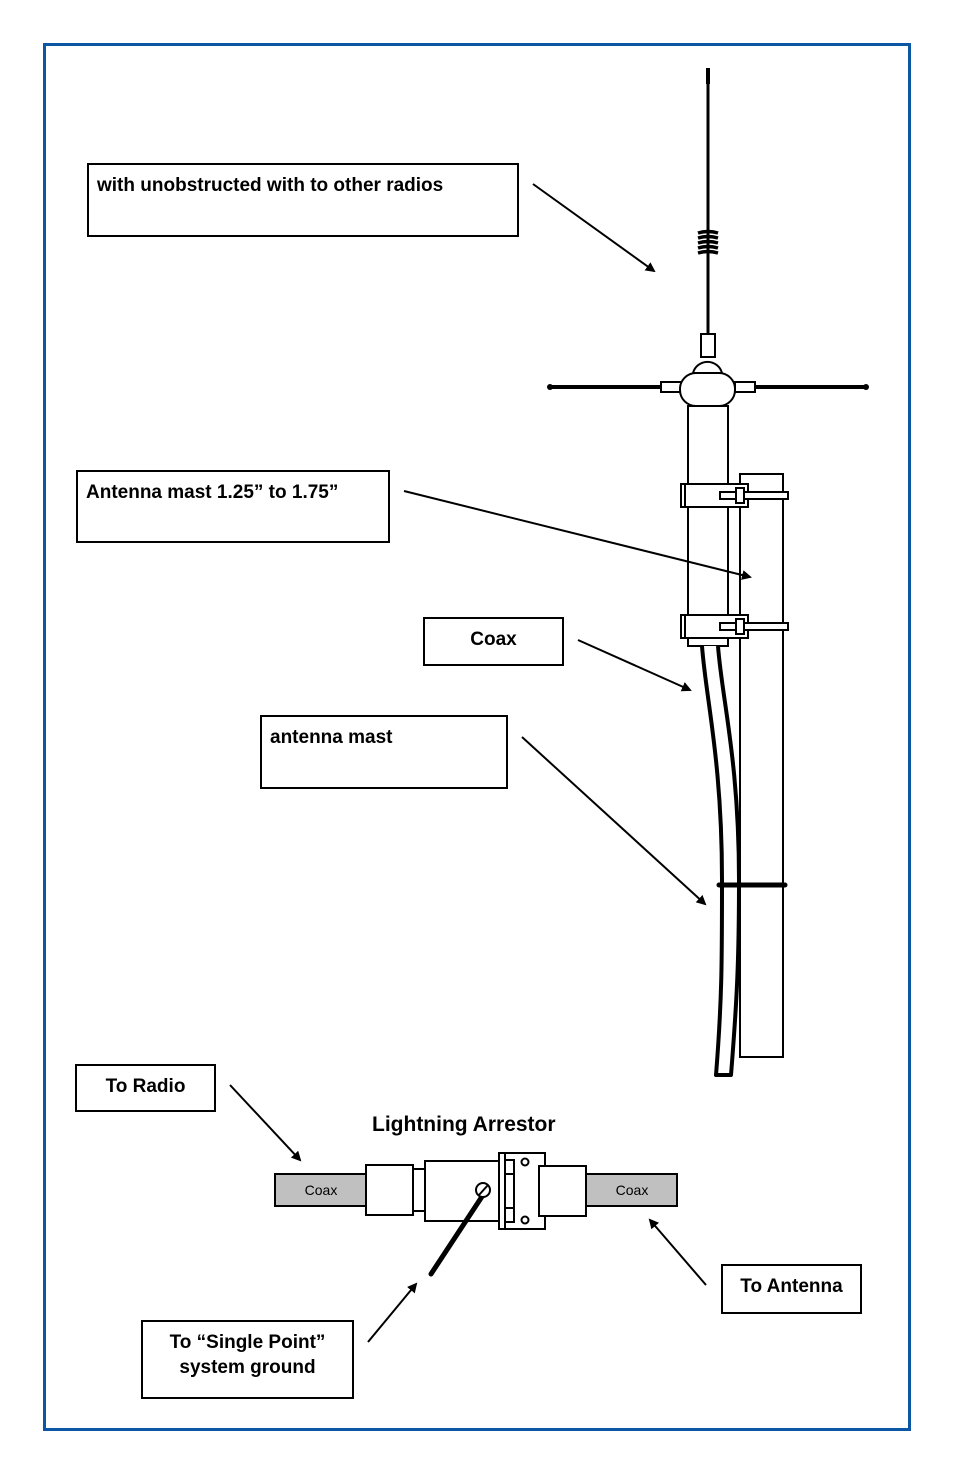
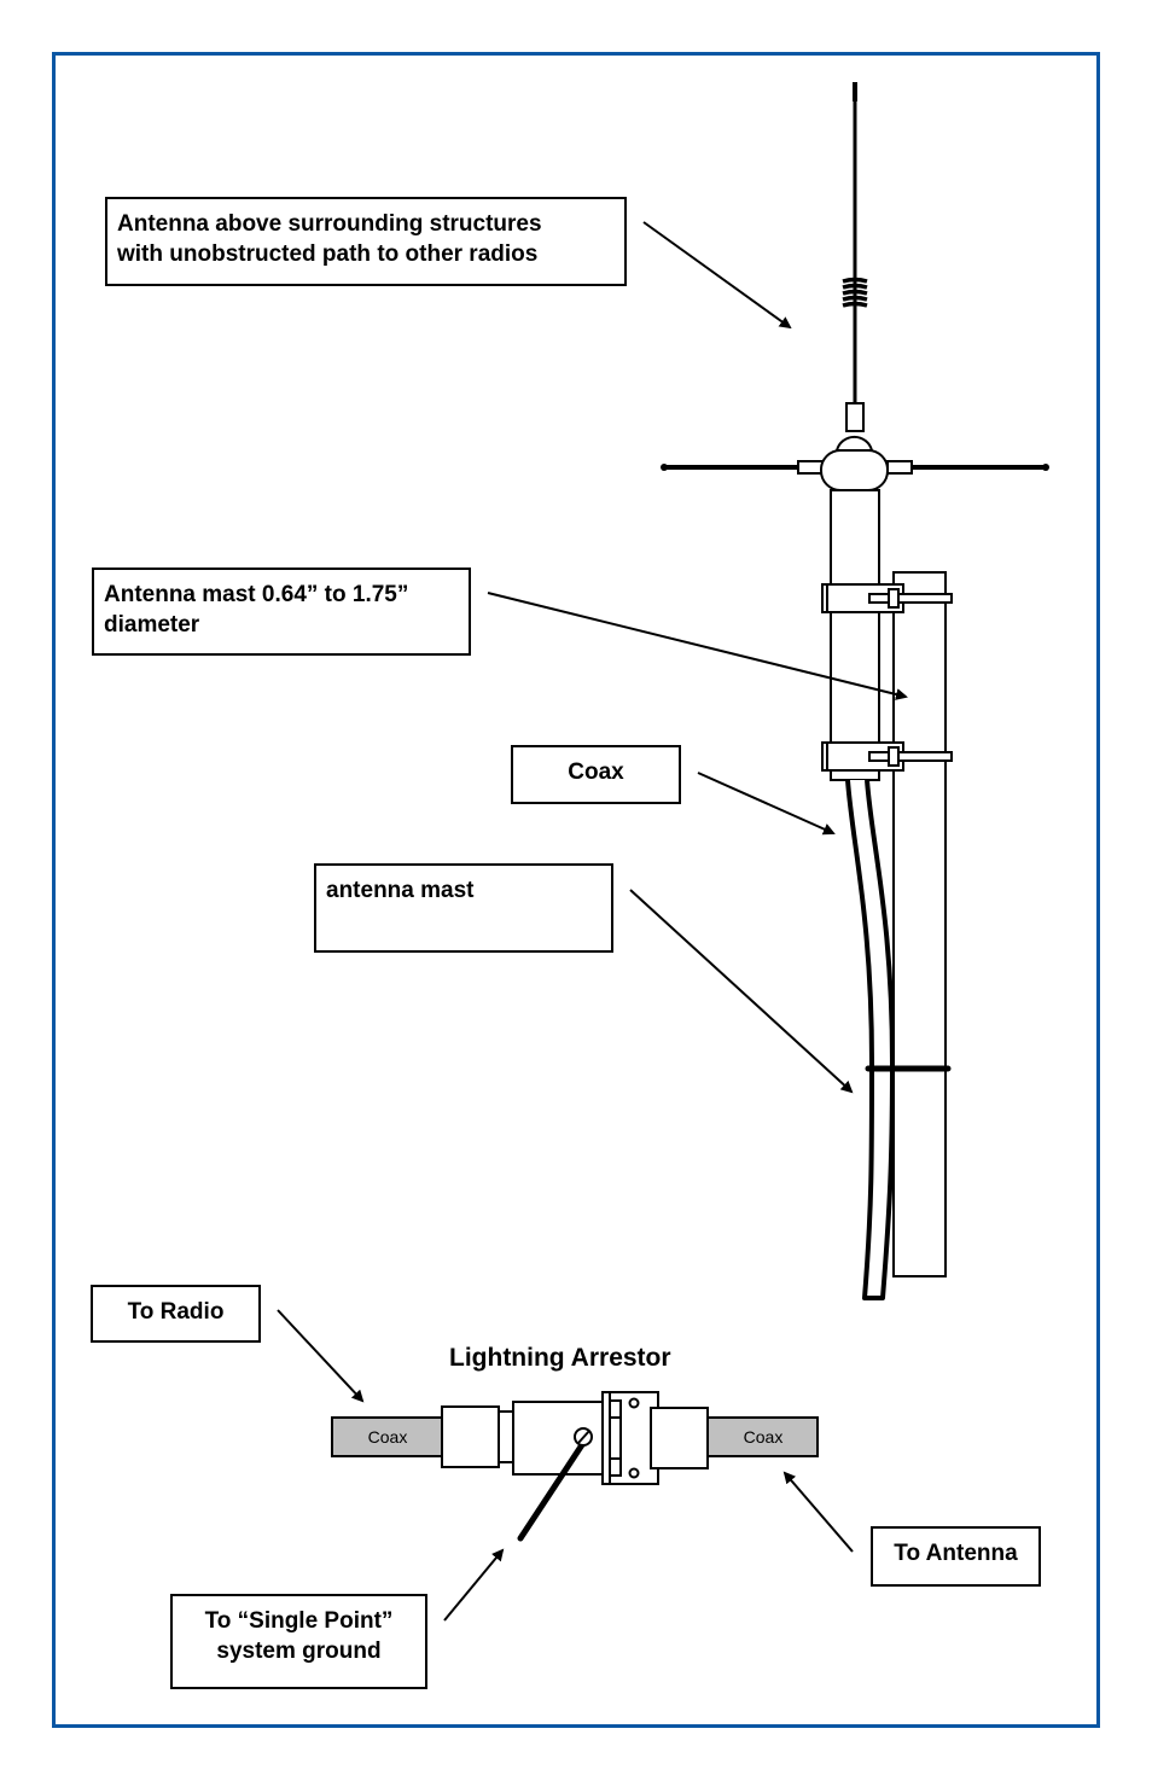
  Coax
  Coax
+ Antenna above surrounding structures
- with unobstructed with to other radios
+ with unobstructed path to other radios
- Antenna mast 1.25” to 1.75”
+ Antenna mast 0.64” to 1.75”
+ diameter
  Coax
  antenna mast
  To Radio
  Lightning Arrestor
  To Antenna
  To “Single Point”
  system ground
